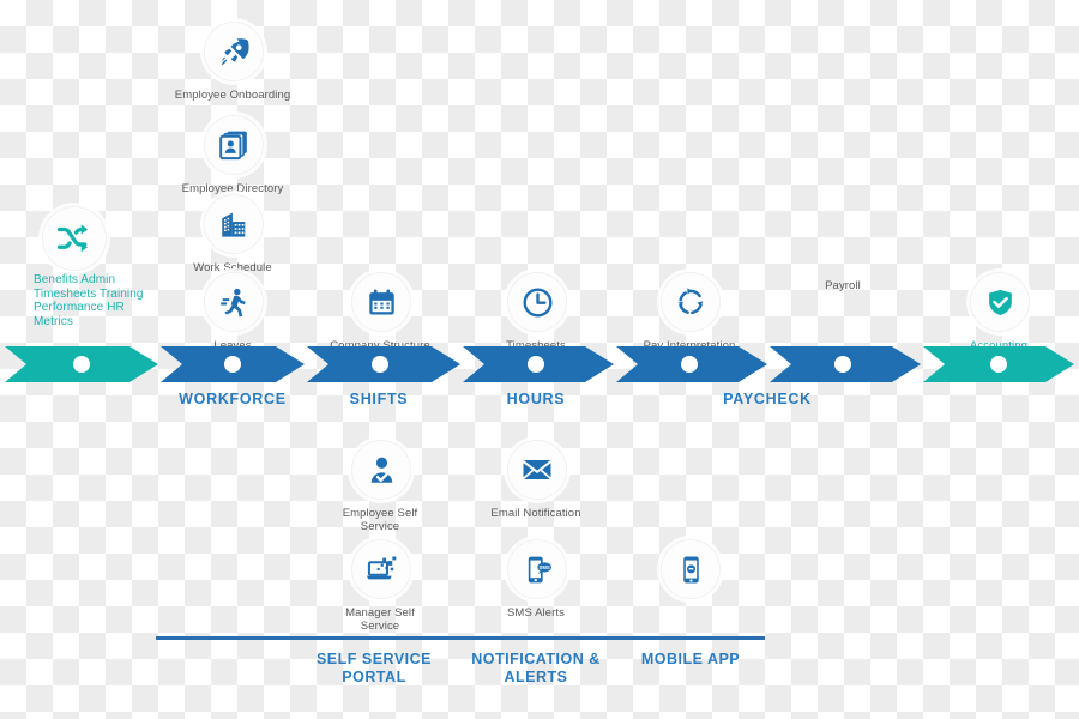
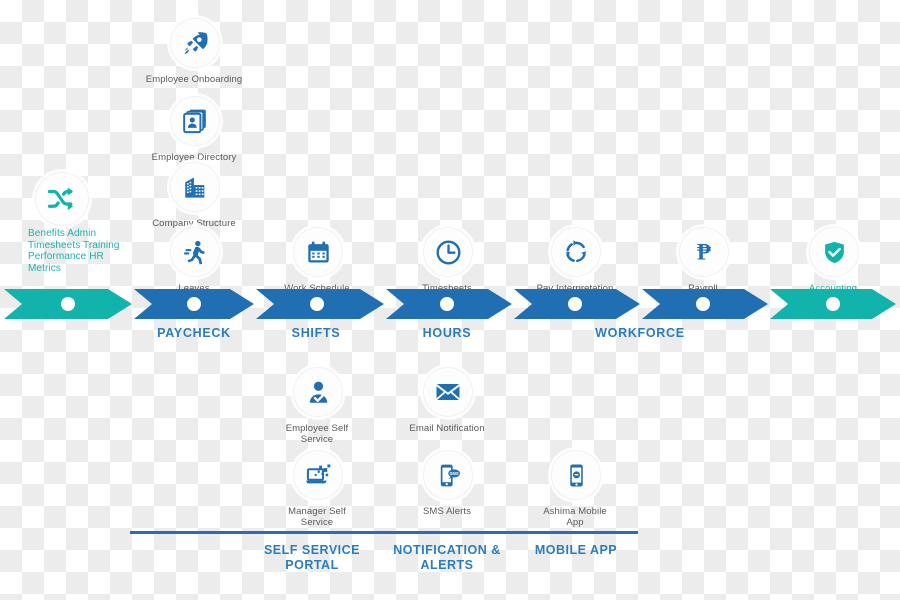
  Benefits Admin Timesheets Training Performance HR Metrics
  Employee Onboarding
  Employee Directory
- Work Schedule
+ Company Structure
  Leaves
- Company Structure
+ Work Schedule
  Timesheets
  Pay Interpretation
+ ₱
  Payroll
  Accounting
- WORKFORCE
+ PAYCHECK
  SHIFTS
  HOURS
- PAYCHECK
+ WORKFORCE
  Employee Self
  Service
  Email Notification
  Manager Self
  Service
  SMS Alerts
+ Ashima Mobile
+ App
  SELF SERVICE
  PORTAL
  NOTIFICATION &
  ALERTS
  MOBILE APP
